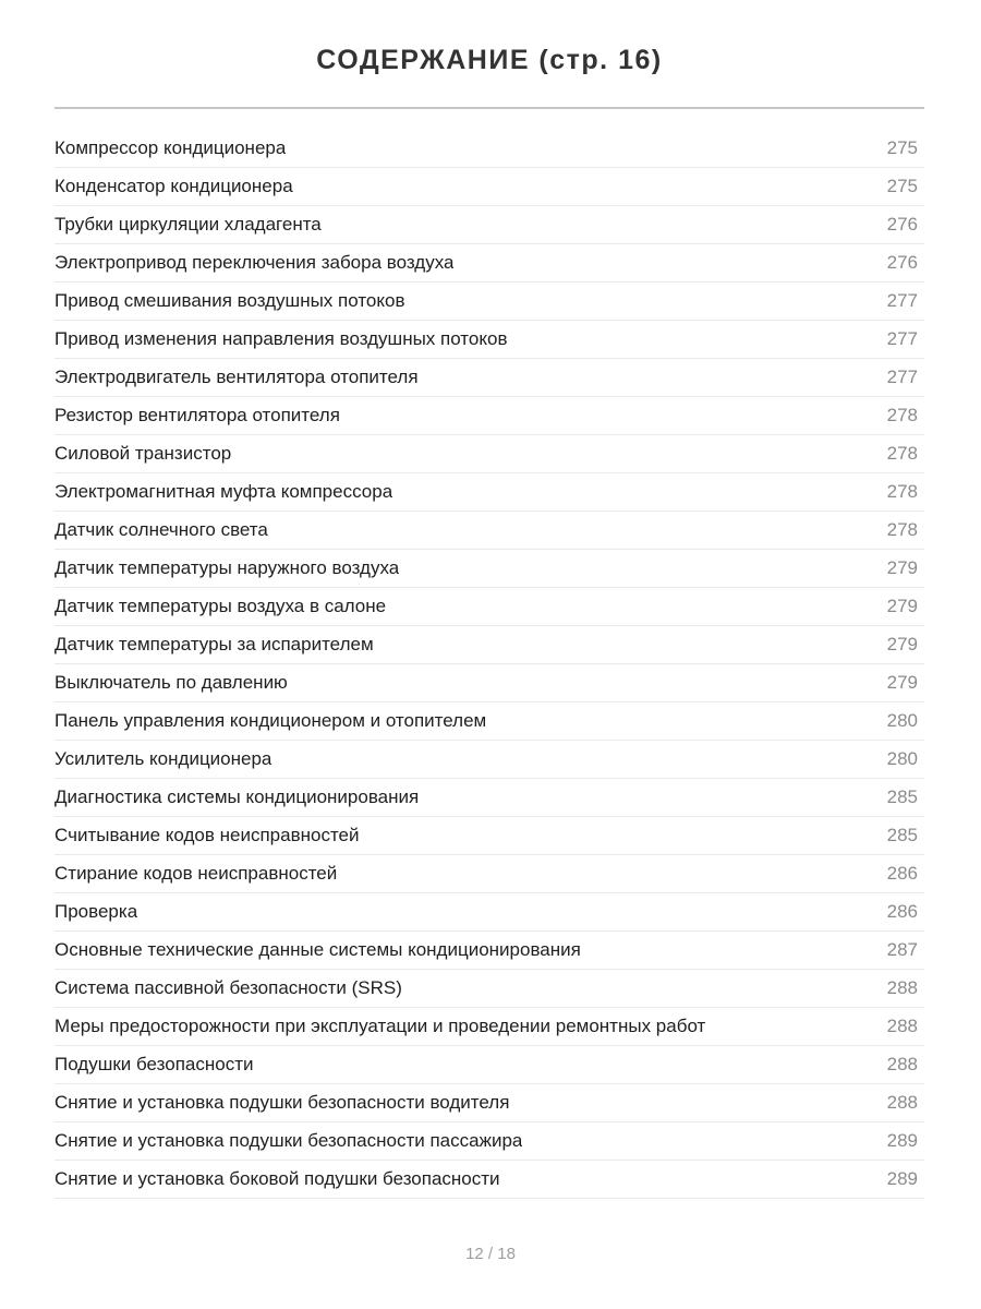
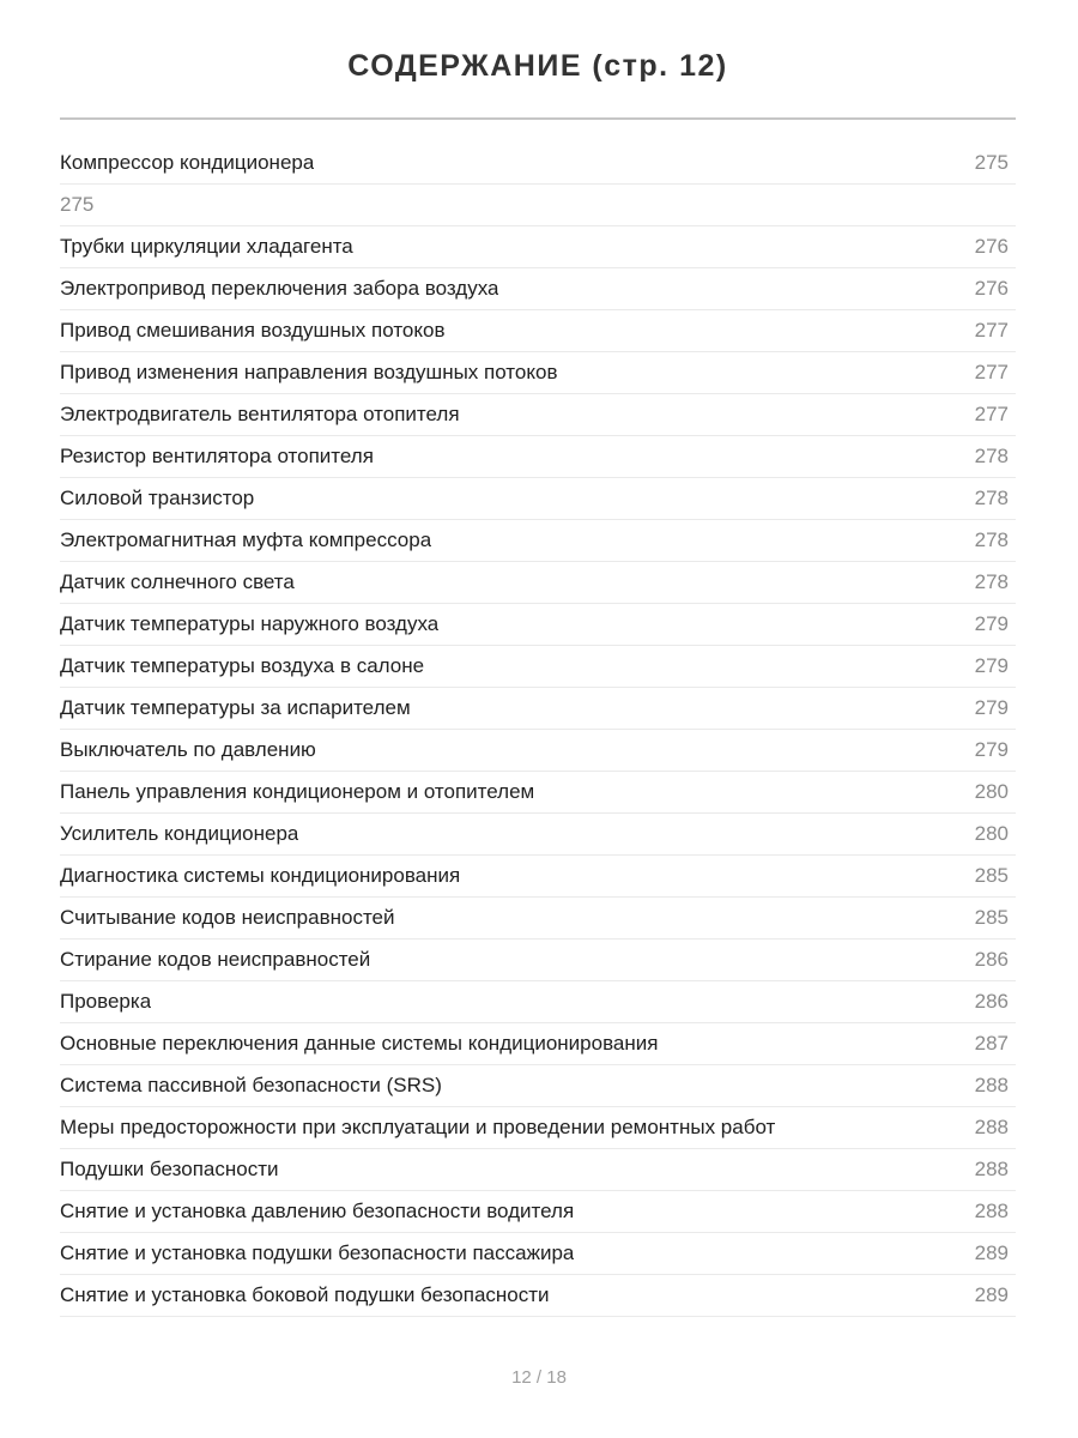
- СОДЕРЖАНИЕ (стр. 16)
+ СОДЕРЖАНИЕ (стр. 12)
  Компрессор кондиционера
  275
- Конденсатор кондиционера
  275
  Трубки циркуляции хладагента
  276
  Электропривод переключения забора воздуха
  276
  Привод смешивания воздушных потоков
  277
  Привод изменения направления воздушных потоков
  277
  Электродвигатель вентилятора отопителя
  277
  Резистор вентилятора отопителя
  278
  Силовой транзистор
  278
  Электромагнитная муфта компрессора
  278
  Датчик солнечного света
  278
  Датчик температуры наружного воздуха
  279
  Датчик температуры воздуха в салоне
  279
  Датчик температуры за испарителем
  279
  Выключатель по давлению
  279
  Панель управления кондиционером и отопителем
  280
  Усилитель кондиционера
  280
  Диагностика системы кондиционирования
  285
  Считывание кодов неисправностей
  285
  Стирание кодов неисправностей
  286
  Проверка
  286
- Основные технические данные системы кондиционирования
+ Основные переключения данные системы кондиционирования
  287
  Система пассивной безопасности (SRS)
  288
  Меры предосторожности при эксплуатации и проведении ремонтных работ
  288
  Подушки безопасности
  288
- Снятие и установка подушки безопасности водителя
+ Снятие и установка давлению безопасности водителя
  288
  Снятие и установка подушки безопасности пассажира
  289
  Снятие и установка боковой подушки безопасности
  289
  12 / 18
